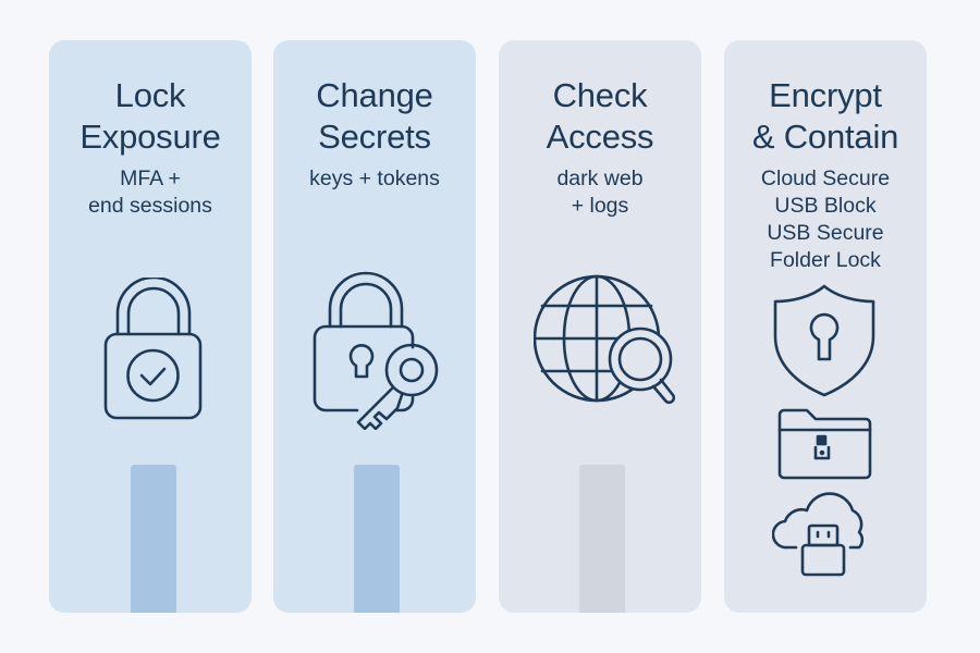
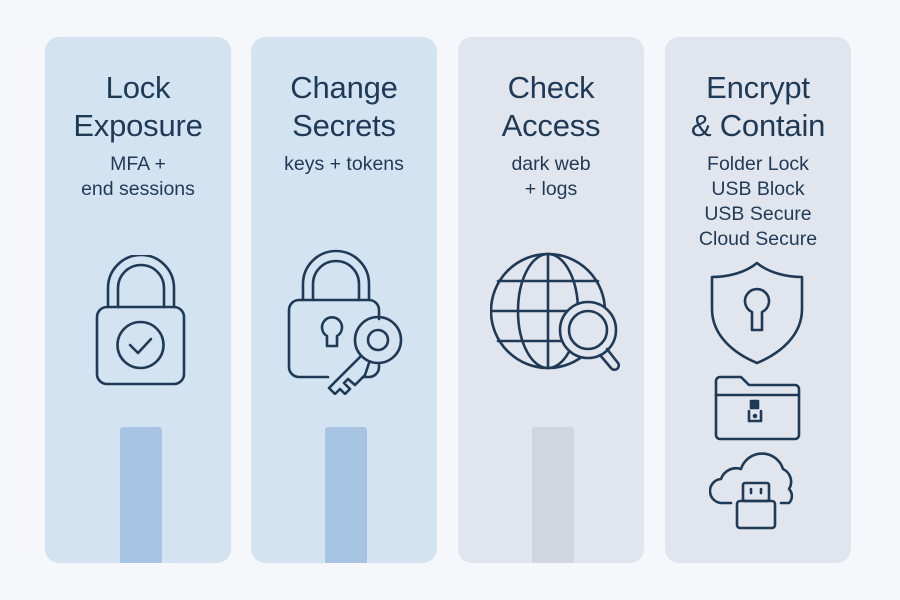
  Lock
  Exposure
  MFA +
  end sessions
  Change
  Secrets
  keys + tokens
  Check
  Access
  dark web
  + logs
  Encrypt
  & Contain
- Cloud Secure
+ Folder Lock
  USB Block
  USB Secure
- Folder Lock
+ Cloud Secure
